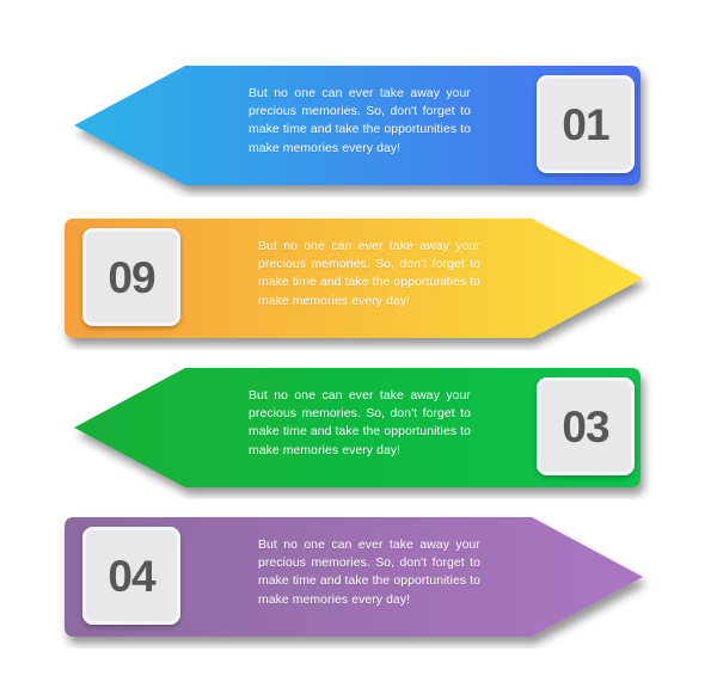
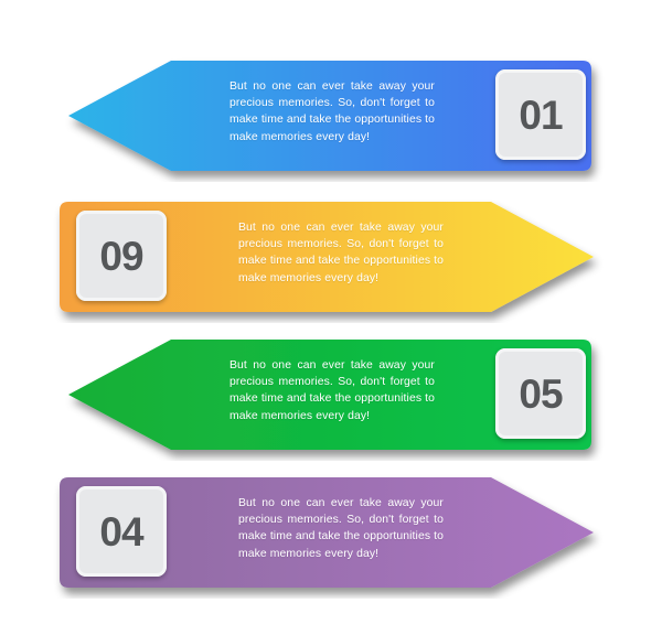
  But no one can ever take away your precious memories. So, don't forget to make time and take the opportunities to make memories every day!
  01
  But no one can ever take away your precious memories. So, don't forget to make time and take the opportunities to make memories every day!
  09
  But no one can ever take away your precious memories. So, don't forget to make time and take the opportunities to make memories every day!
- 03
+ 05
  But no one can ever take away your precious memories. So, don't forget to make time and take the opportunities to make memories every day!
  04
